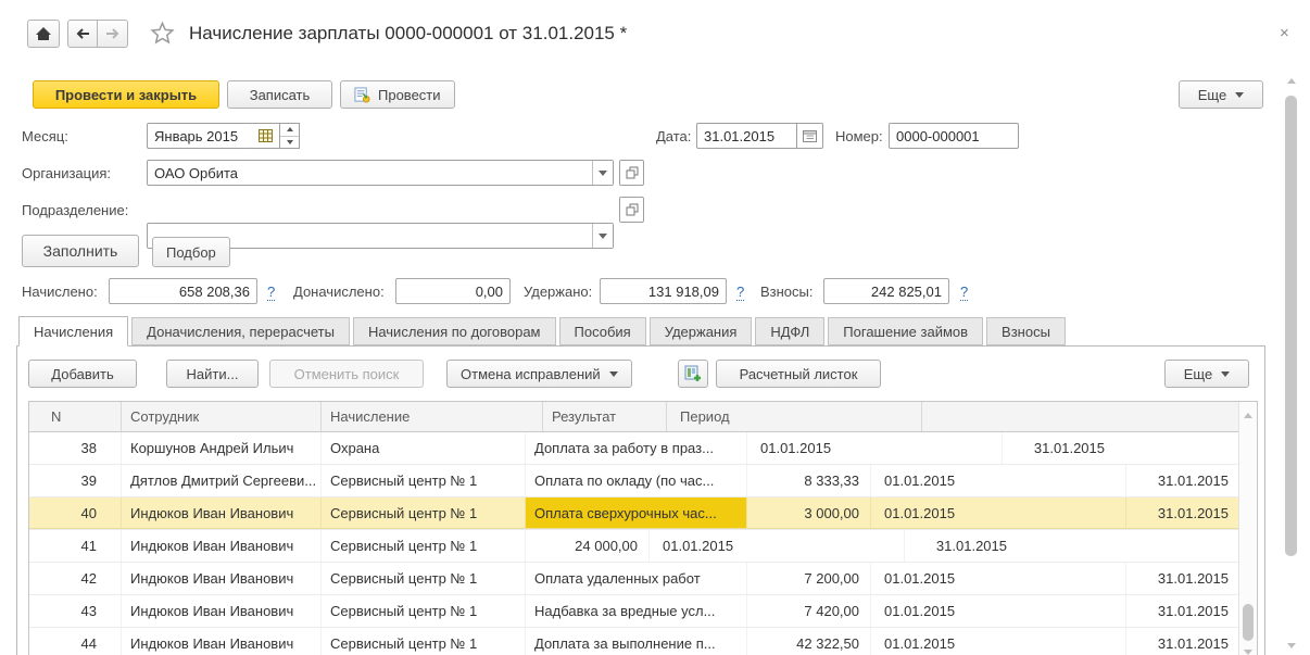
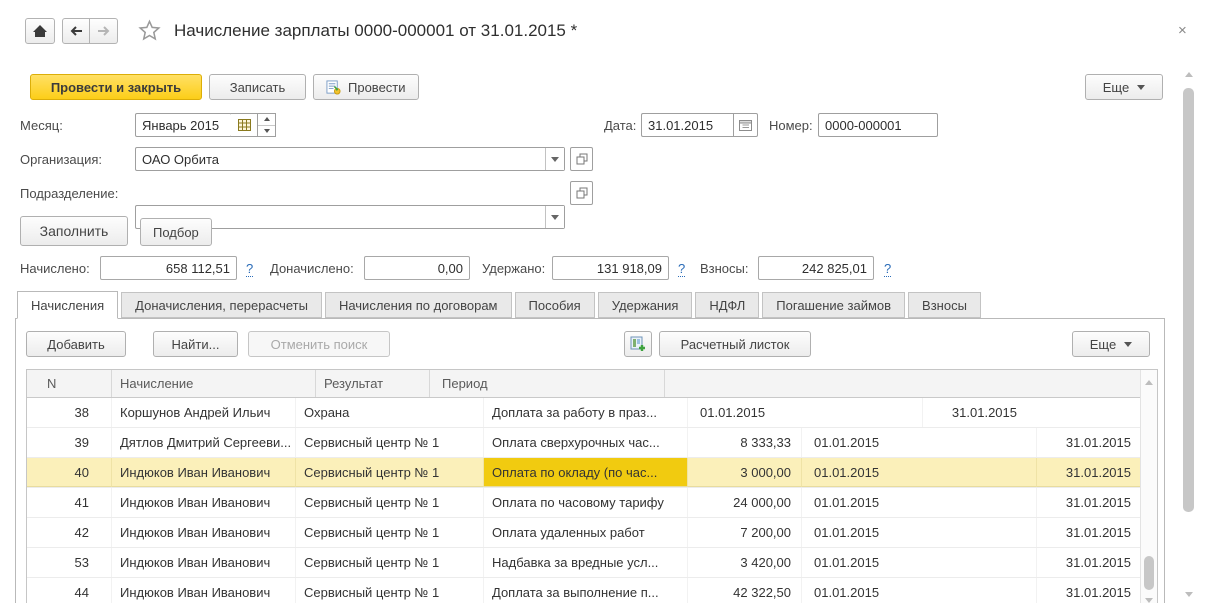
  Начисление зарплаты 0000-000001 от 31.01.2015 *
  ×
  Провести и закрыть
  Записать
  Провести
  Еще
  Месяц:
  Январь 2015
  Дата:
  31.01.2015
  Номер:
  0000-000001
  Организация:
  ОАО Орбита
  Подразделение:
  Заполнить
  Подбор
  Начислено:
- 658 208,36
+ 658 112,51
  ?
  Доначислено:
  0,00
  Удержано:
  131 918,09
  ?
  Взносы:
  242 825,01
  ?
  Начисления
  Доначисления, перерасчеты
  Начисления по договорам
  Пособия
  Удержания
  НДФЛ
  Погашение займов
  Взносы
  Добавить
  Найти...
  Отменить поиск
- Отмена исправлений
  Расчетный листок
  Еще
  N
- Сотрудник
  Начисление
  Результат
  Период
  38
  Коршунов Андрей Ильич
  Охрана
  Доплата за работу в праз...
  01.01.2015
  31.01.2015
  39
  Дятлов Дмитрий Сергееви...
  Сервисный центр № 1
- Оплата по окладу (по час...
+ Оплата сверхурочных час...
  8 333,33
  01.01.2015
  31.01.2015
  40
  Индюков Иван Иванович
  Сервисный центр № 1
- Оплата сверхурочных час...
+ Оплата по окладу (по час...
  3 000,00
  01.01.2015
  31.01.2015
  41
  Индюков Иван Иванович
  Сервисный центр № 1
+ Оплата по часовому тарифу
  24 000,00
  01.01.2015
  31.01.2015
  42
  Индюков Иван Иванович
  Сервисный центр № 1
  Оплата удаленных работ
  7 200,00
  01.01.2015
  31.01.2015
- 43
+ 53
  Индюков Иван Иванович
  Сервисный центр № 1
  Надбавка за вредные усл...
- 7 420,00
+ 3 420,00
  01.01.2015
  31.01.2015
  44
  Индюков Иван Иванович
  Сервисный центр № 1
  Доплата за выполнение п...
  42 322,50
  01.01.2015
  31.01.2015
